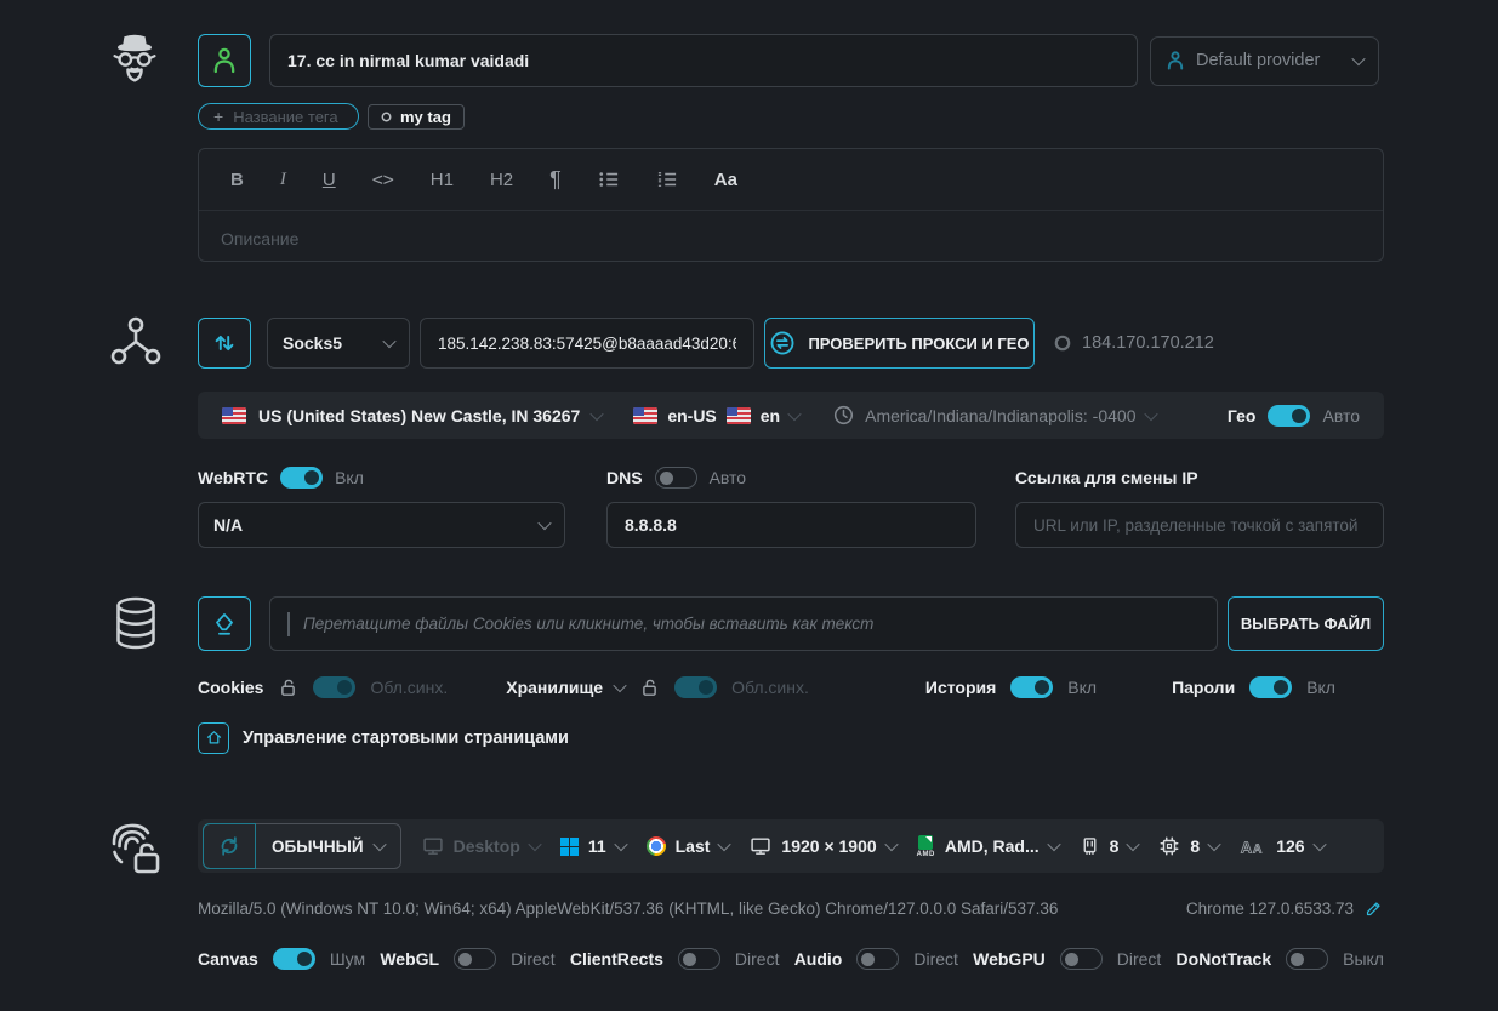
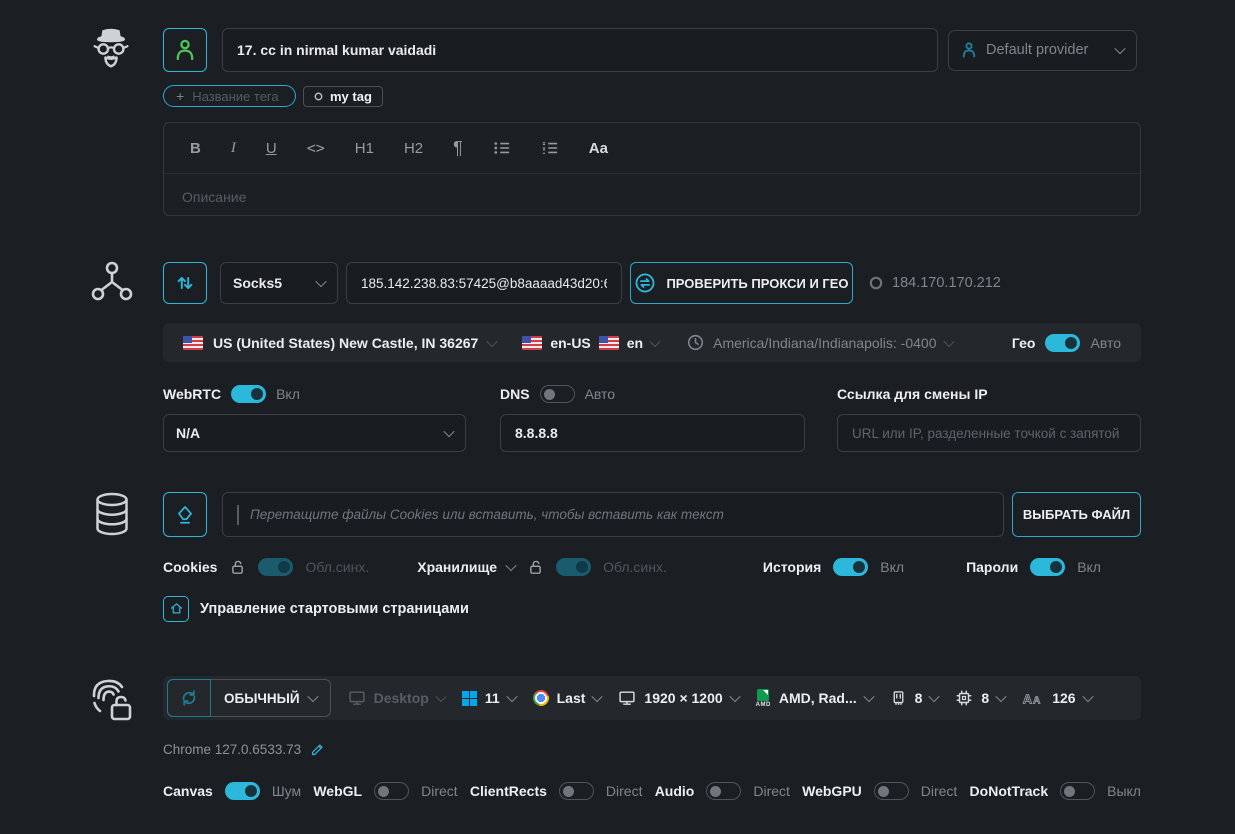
  17. cc in nirmal kumar vaidadi
  Default provider
  +
  Название тега
  my tag
  B
  I
  U
  <>
  H1
  H2
  ¶
  Aa
  Описание
  Socks5
  185.142.238.83:57425@b8aaaad43d20:
  ПРОВЕРИТЬ ПРОКСИ И ГЕО
  184.170.170.212
  US (United States) New Castle, IN 36267
  en-US
  en
  America/Indiana/Indianapolis: -0400
  Гео
  Авто
  WebRTC
  Вкл
  DNS
  Авто
  Ссылка для смены IP
  N/A
  8.8.8.8
  URL или IP, разделенные точкой с запятой
- Перетащите файлы Cookies или кликните, чтобы вставить как текст
+ Перетащите файлы Cookies или вставить, чтобы вставить как текст
  ВЫБРАТЬ ФАЙЛ
  Cookies
  Обл.синх.
  Хранилище
  Обл.синх.
  История
  Вкл
  Пароли
  Вкл
  Управление стартовыми страницами
  ОБЫЧНЫЙ
  Desktop
  11
  Last
- 1920 × 1900
+ 1920 × 1200
  AMD, Rad...
  8
  8
  A
  A
  126
- Mozilla/5.0 (Windows NT 10.0; Win64; x64) AppleWebKit/537.36 (KHTML, like Gecko) Chrome/127.0.0.0 Safari/537.36
  Chrome 127.0.6533.73
  Canvas
  Шум
  WebGL
  Direct
  ClientRects
  Direct
  Audio
  Direct
  WebGPU
  Direct
  DoNotTrack
  Выкл
